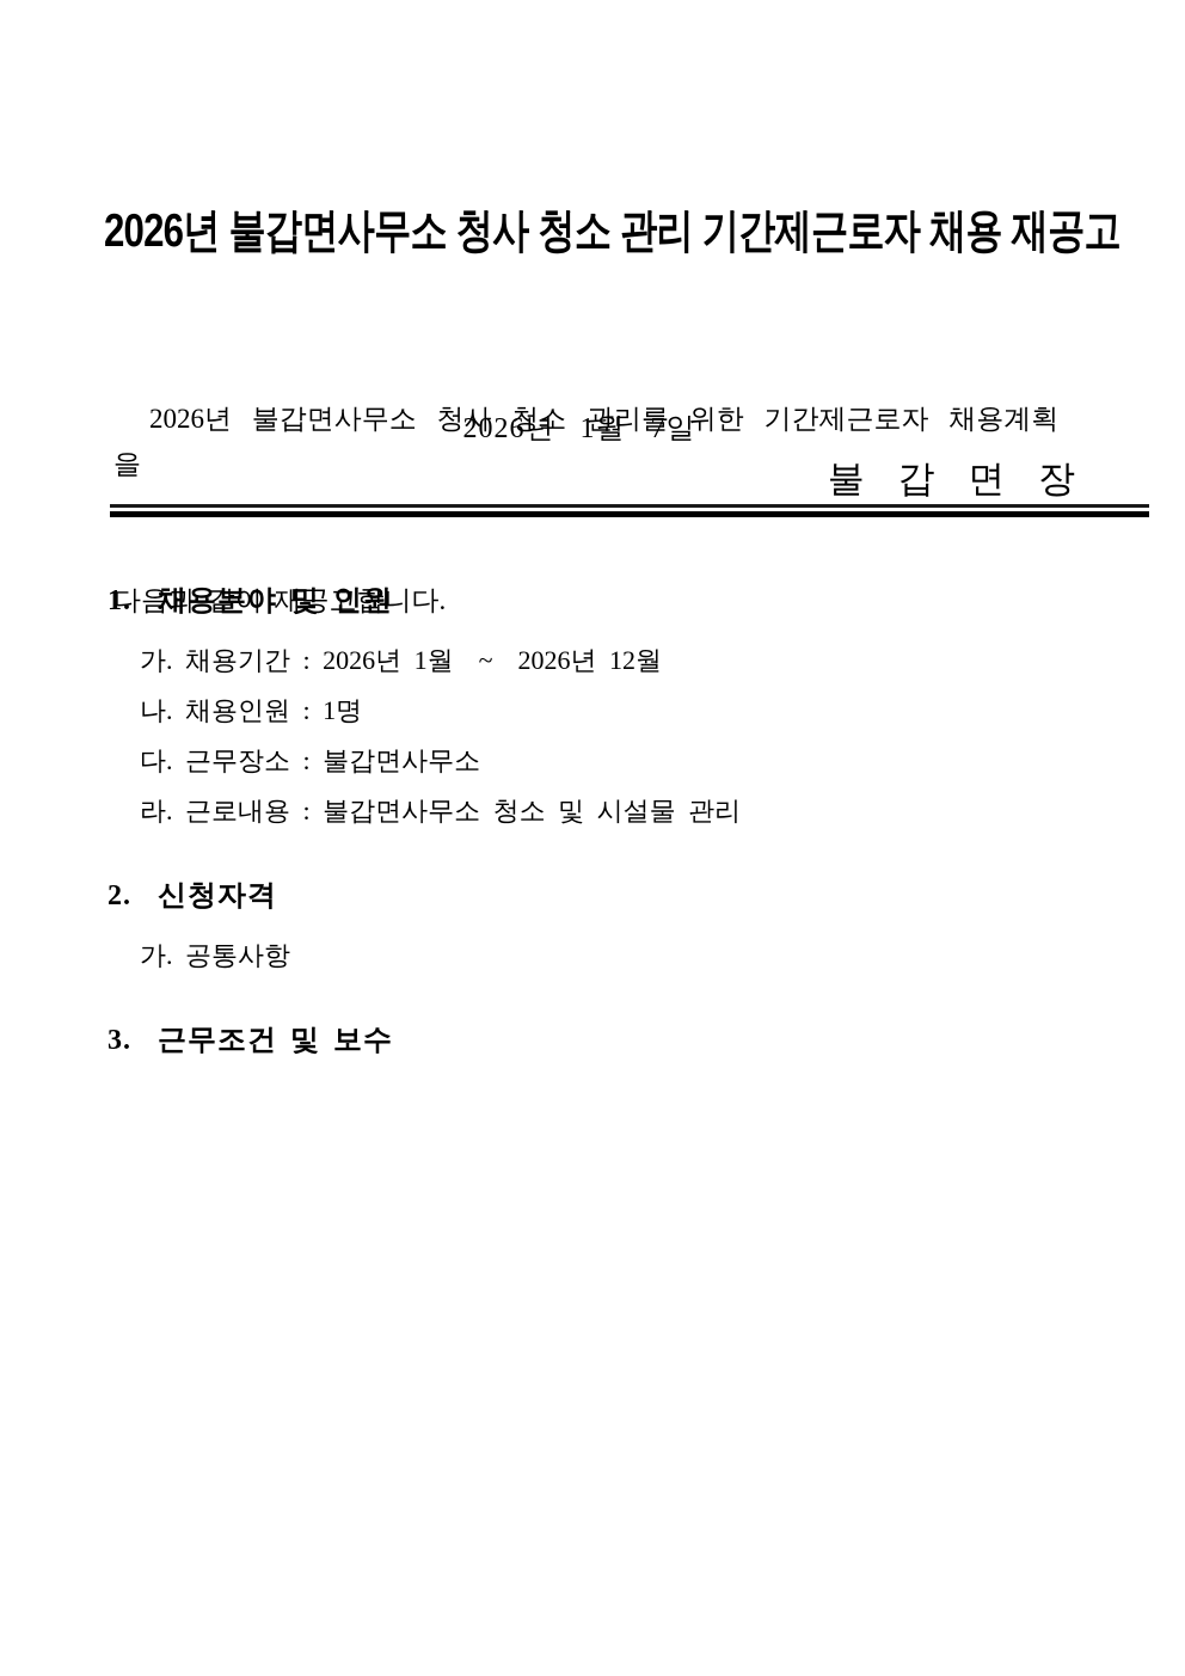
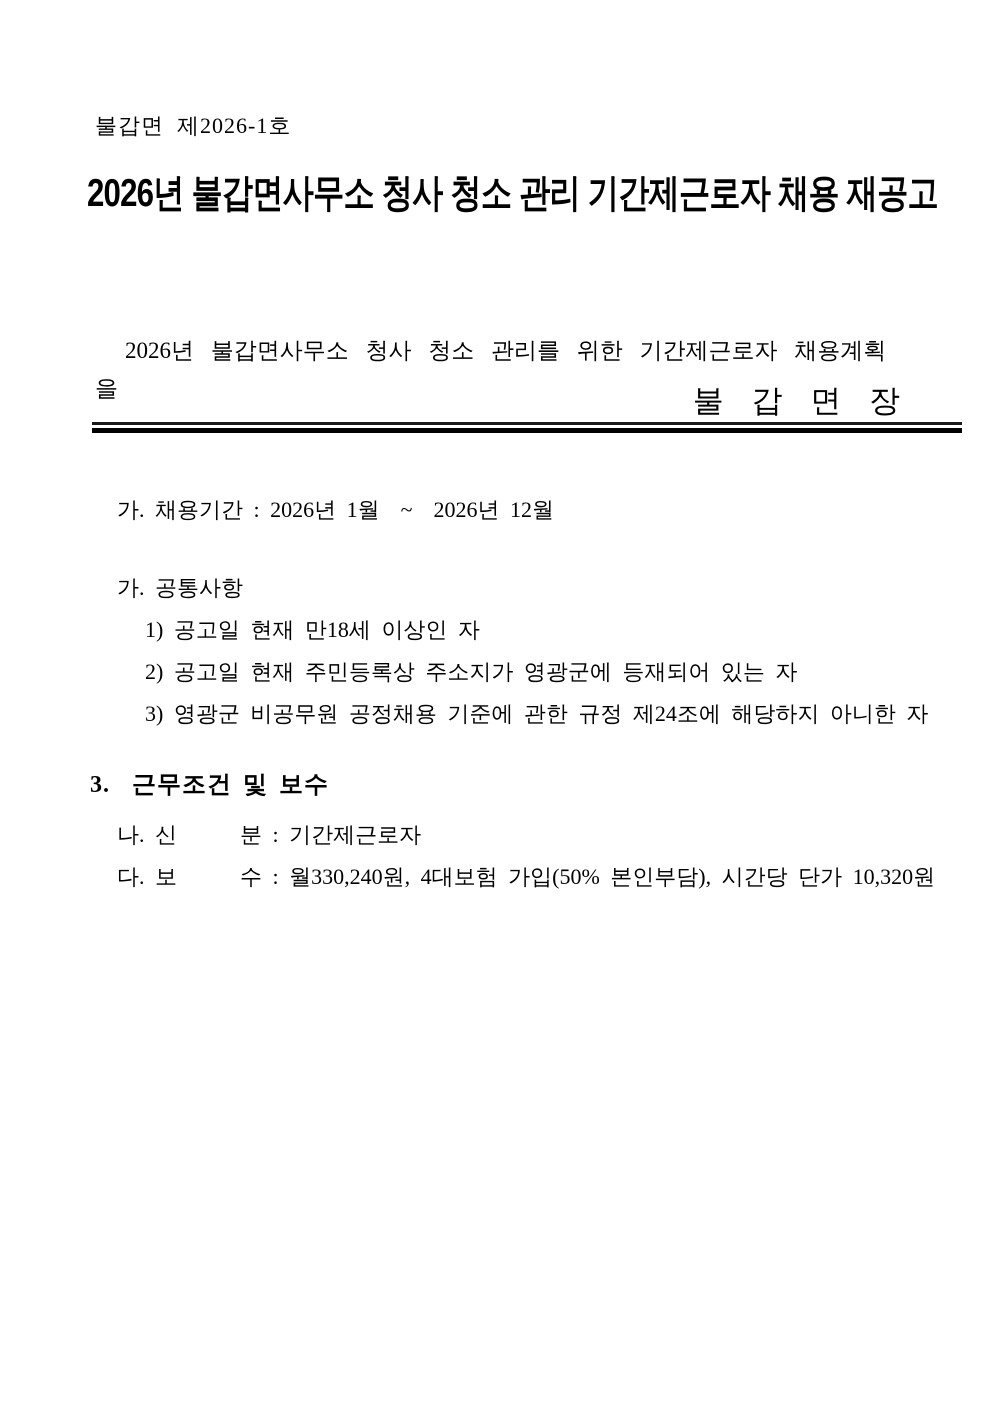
+ 불갑면 제2026-1호
  2026년 불갑면사무소 청사 청소 관리 기간제근로자 채용 재공고
  2026년 불갑면사무소 청사 청소 관리를 위한 기간제근로자 채용계획을
- 다음과 같이 재공고합니다.
- 2026년 1월 7일
  불 갑 면 장
- 1. 채용분야 및 인원
  가. 채용기간 : 2026년 1월 ~ 2026년 12월
- 나. 채용인원 : 1명
- 다. 근무장소 : 불갑면사무소
- 라. 근로내용 : 불갑면사무소 청소 및 시설물 관리
- 2. 신청자격
  가. 공통사항
+ 1) 공고일 현재 만18세 이상인 자
+ 2) 공고일 현재 주민등록상 주소지가 영광군에 등재되어 있는 자
+ 3) 영광군 비공무원 공정채용 기준에 관한 규정 제24조에 해당하지 아니한 자
  3. 근무조건 및 보수
+ 나. 신 분 : 기간제근로자
+ 다. 보 수 : 월330,240원, 4대보험 가입(50% 본인부담), 시간당 단가 10,320원
